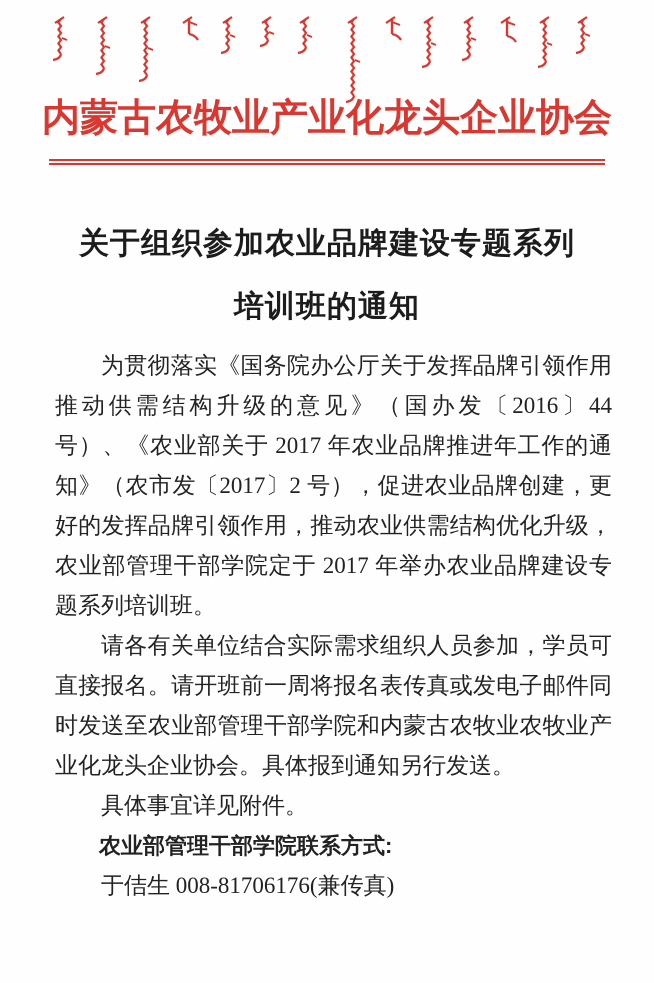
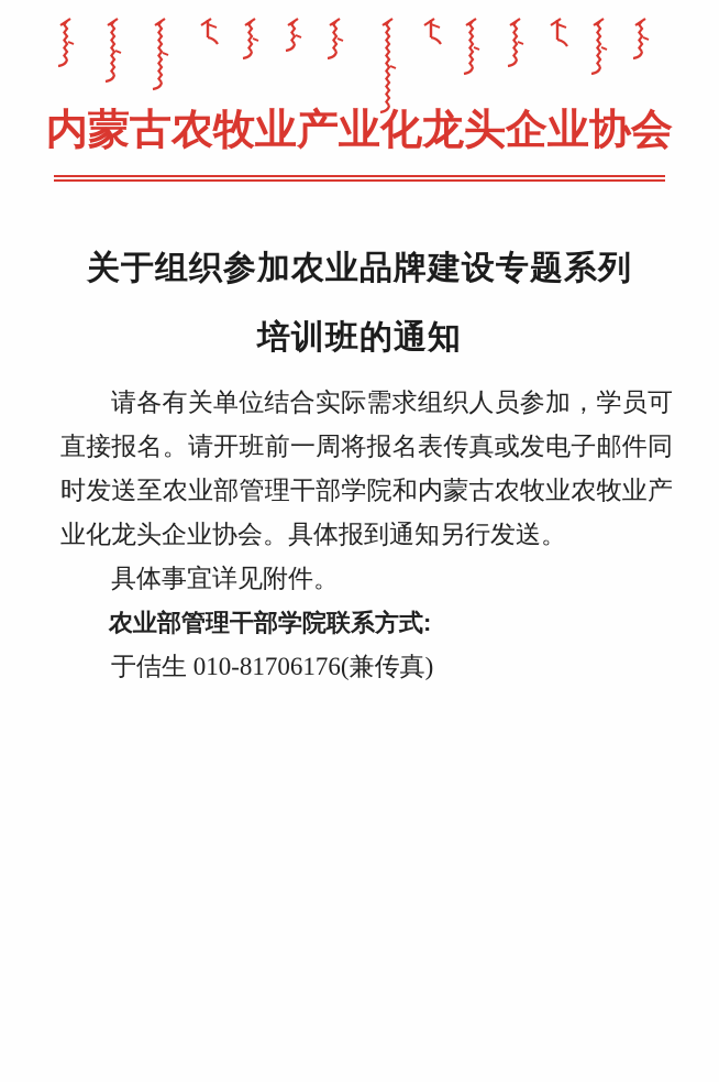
  内蒙古农牧业产业化龙头企业协会
  关于组织参加农业品牌建设专题系列
  培训班的通知
- 为贯彻落实《国务院办公厅关于发挥品牌引领作用推动供需结构升级的意见》（国办发〔2016〕44 号）、《农业部关于 2017 年农业品牌推进年工作的通知》（农市发〔2017〕2 号），促进农业品牌创建，更好的发挥品牌引领作用，推动农业供需结构优化升级，农业部管理干部学院定于 2017 年举办农业品牌建设专题系列培训班。
  请各有关单位结合实际需求组织人员参加，学员可直接报名。请开班前一周将报名表传真或发电子邮件同时发送至农业部管理干部学院和内蒙古农牧业农牧业产业化龙头企业协会。具体报到通知另行发送。
  具体事宜详见附件。
  农业部管理干部学院联系方式:
- 于佶生 008-81706176(兼传真)
+ 于佶生 010-81706176(兼传真)
